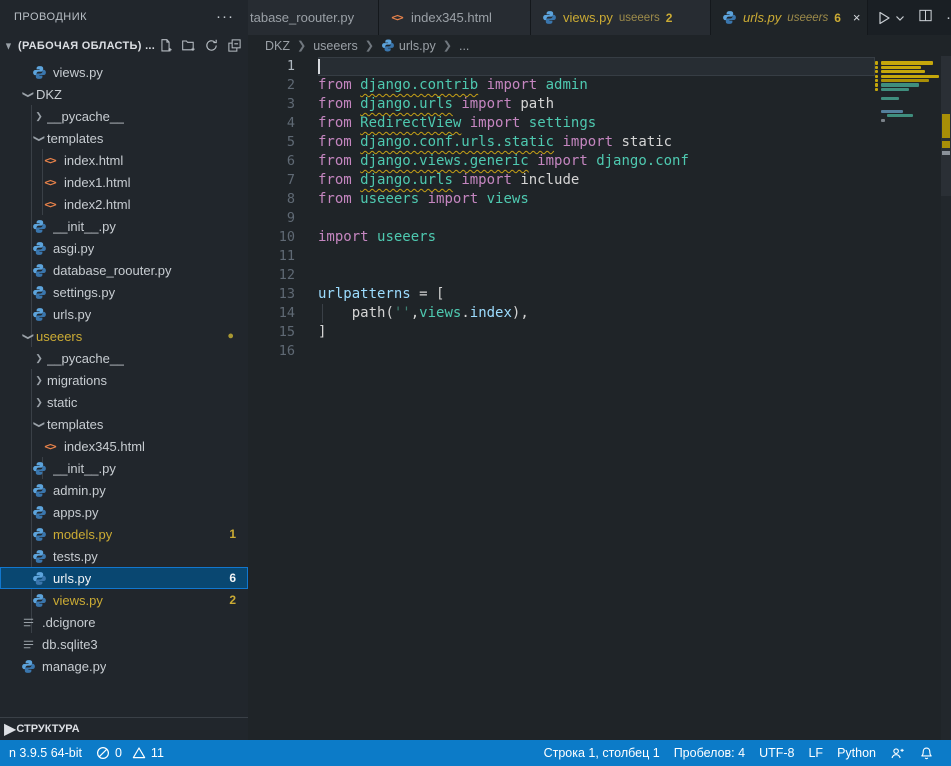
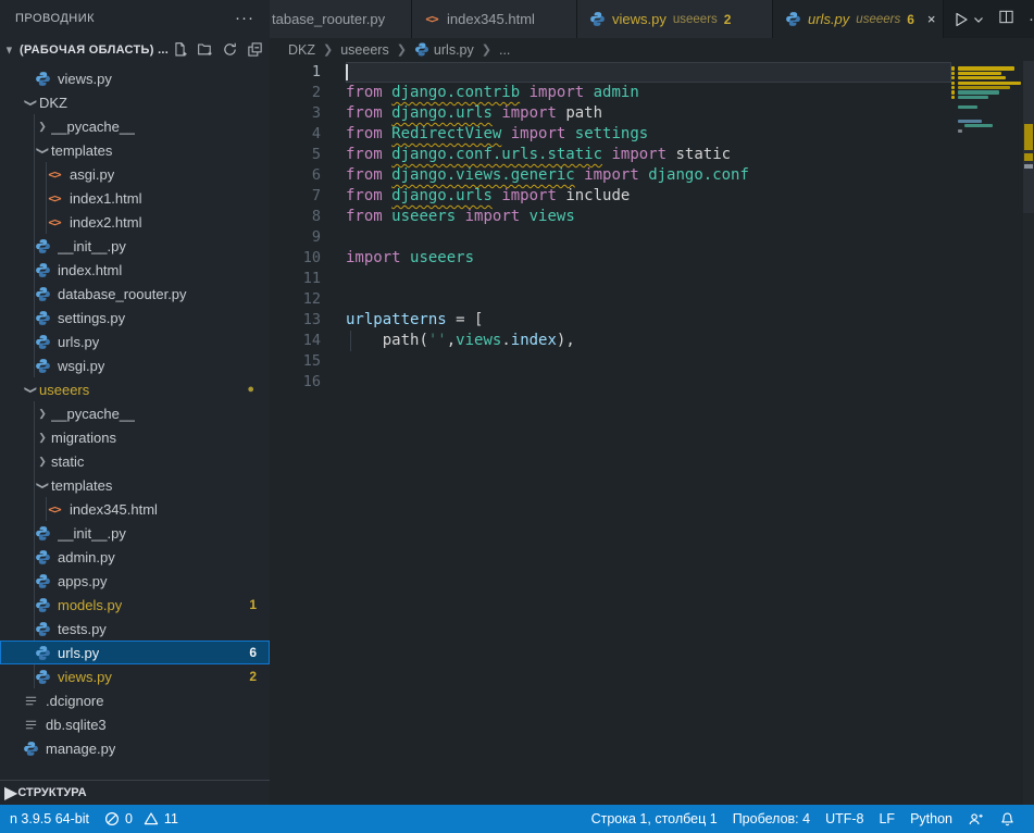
  ПРОВОДНИК
  ···
  ▼
  (РАБОЧАЯ ОБЛАСТЬ) ...
  views.py
  DKZ
  ❯
  __pycache__
  templates
  <>
- index.html
+ asgi.py
  <>
  index1.html
  <>
  index2.html
  __init__.py
- asgi.py
+ index.html
  database_roouter.py
  settings.py
  urls.py
+ wsgi.py
  useeers
  ●
  ❯
  __pycache__
  ❯
  migrations
  ❯
  static
  templates
  <>
  index345.html
  __init__.py
  admin.py
  apps.py
  models.py
  1
  tests.py
  urls.py
  6
  views.py
  2
  .dcignore
  db.sqlite3
  manage.py
  ▶
  СТРУКТУРА
  tabase_roouter.py
  <>
  index345.html
  views.py
  useeers
  2
  urls.py
  useeers
  6
  ×
  DKZ
  ❯
  useeers
  ❯
  urls.py
  ❯
  ...
  1
  2
  3
  4
  5
  6
  7
  8
  9
  10
  11
  12
  13
  14
  15
  16
  from django.contrib import admin
  from django.urls import path
  from RedirectView import settings
  from django.conf.urls.static import static
  from django.views.generic import django.conf
  from django.urls import include
  from useeers import views
  import useeers
  urlpatterns = [
  path('',views.index),
- ]
  n 3.9.5 64-bit
  0
  11
  Строка 1, столбец 1
  Пробелов: 4
  UTF-8
  LF
  Python
